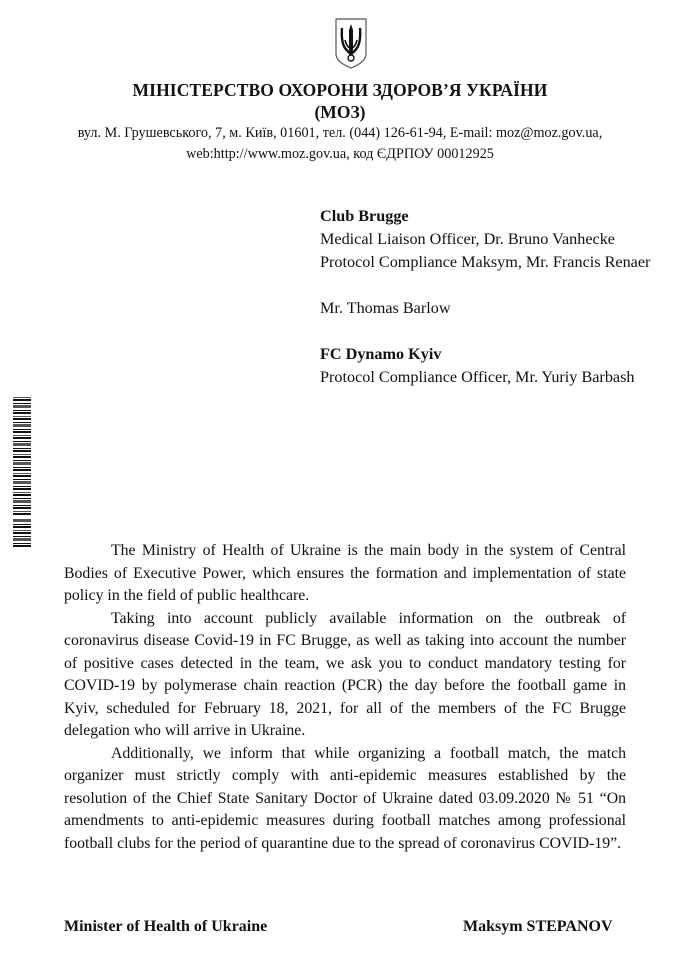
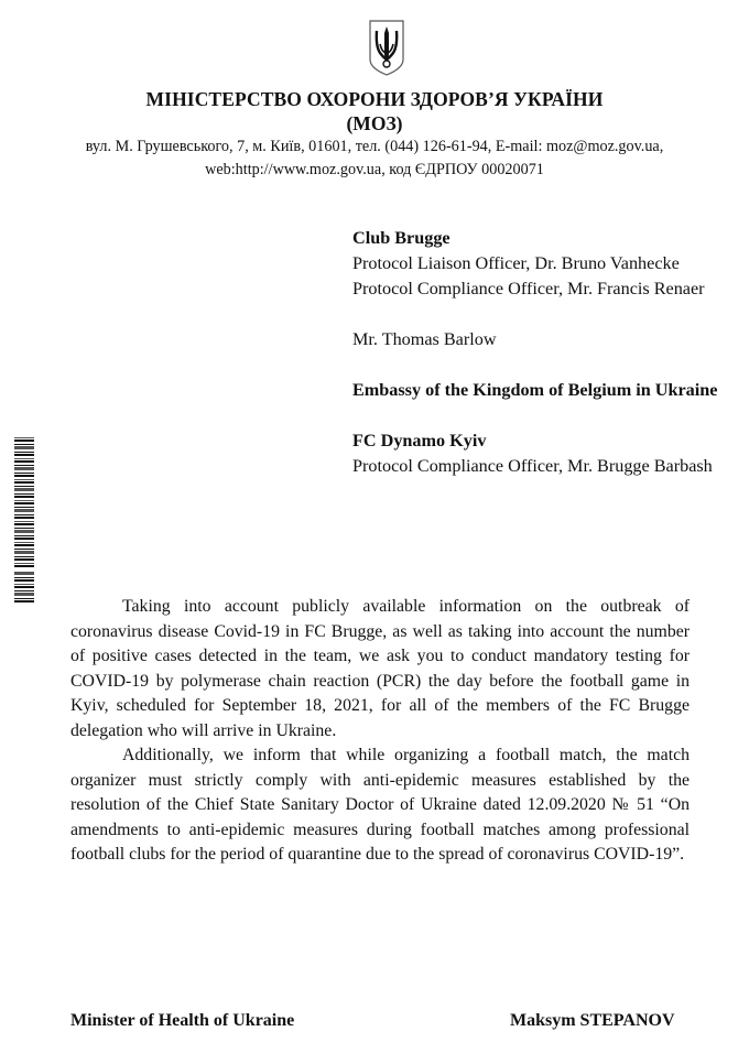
  МІНІСТЕРСТВО ОХОРОНИ ЗДОРОВ’Я УКРАЇНИ
  (МОЗ)
  вул. М. Грушевського, 7, м. Київ, 01601, тел. (044) 126-61-94, E-mail: moz@moz.gov.ua,
- web:http://www.moz.gov.ua, код ЄДРПОУ 00012925
+ web:http://www.moz.gov.ua, код ЄДРПОУ 00020071
  Club Brugge
- Medical Liaison Officer, Dr. Bruno Vanhecke
+ Protocol Liaison Officer, Dr. Bruno Vanhecke
- Protocol Compliance Maksym, Mr. Francis Renaer
+ Protocol Compliance Officer, Mr. Francis Renaer
  Mr. Thomas Barlow
+ Embassy of the Kingdom of Belgium in Ukraine
  FC Dynamo Kyiv
- Protocol Compliance Officer, Mr. Yuriy Barbash
+ Protocol Compliance Officer, Mr. Brugge Barbash
- The Ministry of Health of Ukraine is the main body in the system of Central Bodies of Executive Power, which ensures the formation and implementation of state policy in the field of public healthcare.
- Taking into account publicly available information on the outbreak of coronavirus disease Covid-19 in FC Brugge, as well as taking into account the number of positive cases detected in the team, we ask you to conduct mandatory testing for COVID-19 by polymerase chain reaction (PCR) the day before the football game in Kyiv, scheduled for February 18, 2021, for all of the members of the FC Brugge delegation who will arrive in Ukraine.
+ Taking into account publicly available information on the outbreak of coronavirus disease Covid-19 in FC Brugge, as well as taking into account the number of positive cases detected in the team, we ask you to conduct mandatory testing for COVID-19 by polymerase chain reaction (PCR) the day before the football game in Kyiv, scheduled for September 18, 2021, for all of the members of the FC Brugge delegation who will arrive in Ukraine.
- Additionally, we inform that while organizing a football match, the match organizer must strictly comply with anti-epidemic measures established by the resolution of the Chief State Sanitary Doctor of Ukraine dated 03.09.2020 № 51 “On amendments to anti-epidemic measures during football matches among professional football clubs for the period of quarantine due to the spread of coronavirus COVID-19”.
+ Additionally, we inform that while organizing a football match, the match organizer must strictly comply with anti-epidemic measures established by the resolution of the Chief State Sanitary Doctor of Ukraine dated 12.09.2020 № 51 “On amendments to anti-epidemic measures during football matches among professional football clubs for the period of quarantine due to the spread of coronavirus COVID-19”.
  Minister of Health of Ukraine
  Maksym STEPANOV
